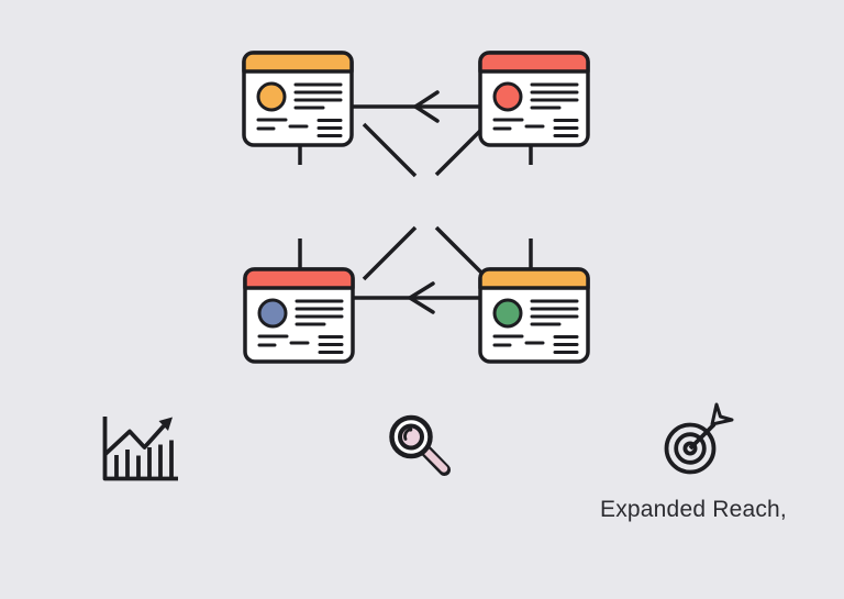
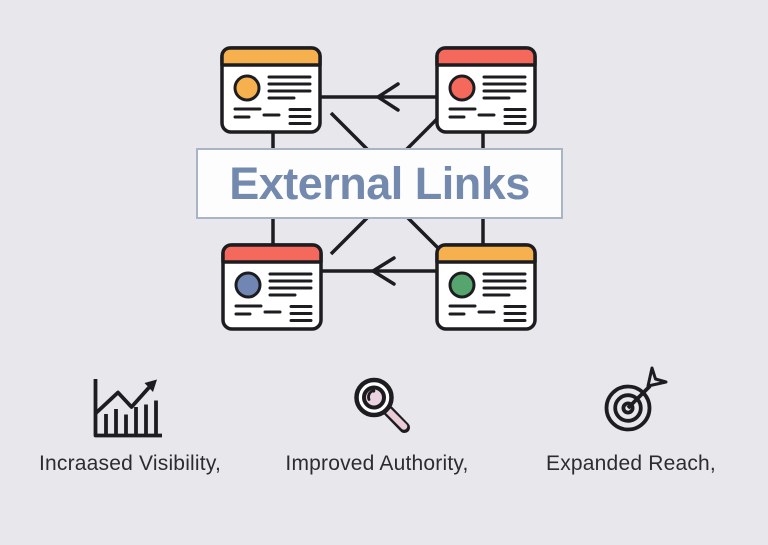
+ External Links
+ Incraased Visibility,
+ Improved Authority,
  Expanded Reach,
